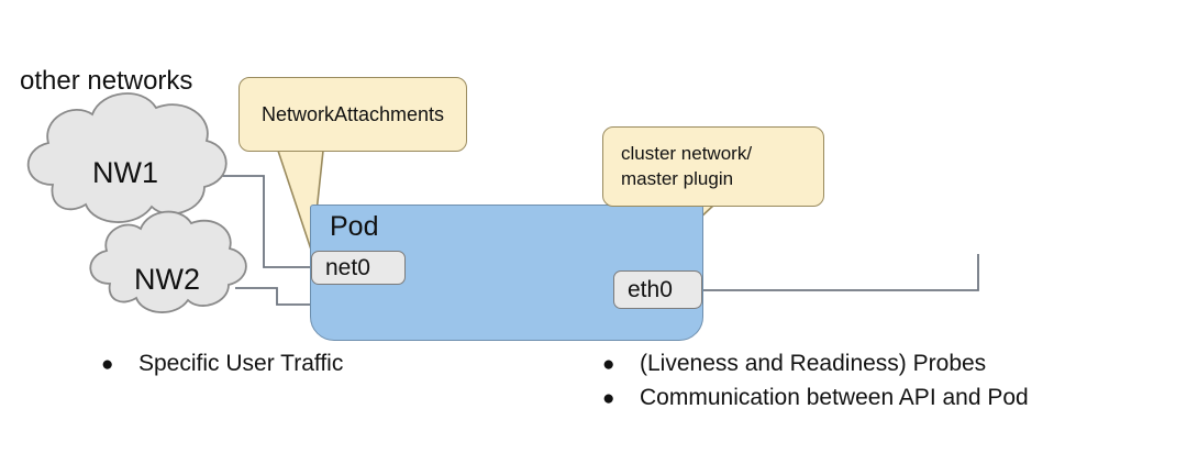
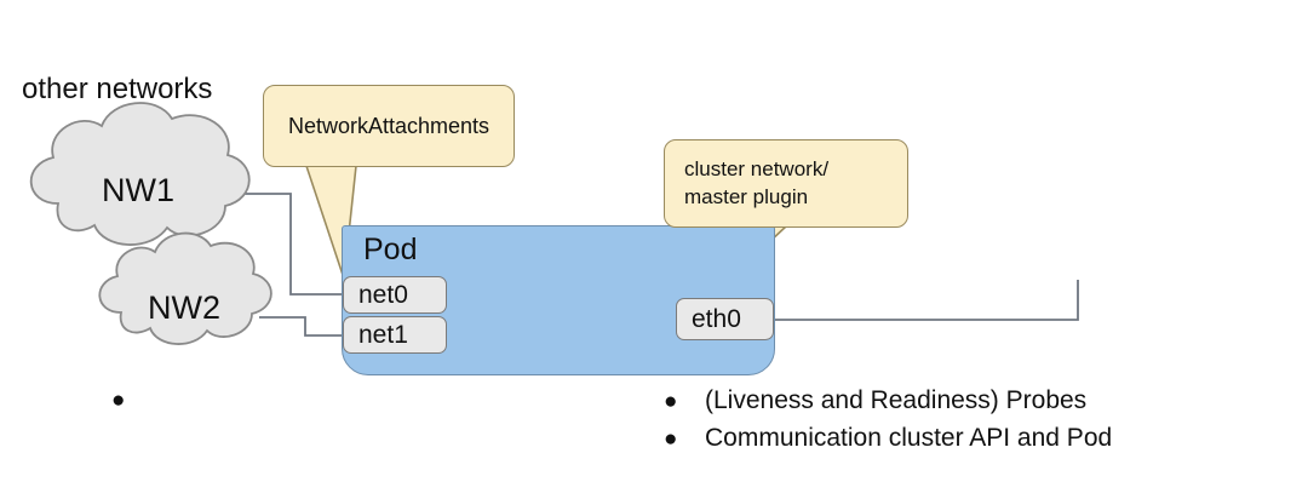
  other networks
  NW1
  NW2
  Pod
  net0
+ net1
  eth0
  NetworkAttachments
  cluster network/
  master plugin
  ●
- Specific User Traffic
  ●
  (Liveness and Readiness) Probes
  ●
- Communication between API and Pod
+ Communication cluster API and Pod
